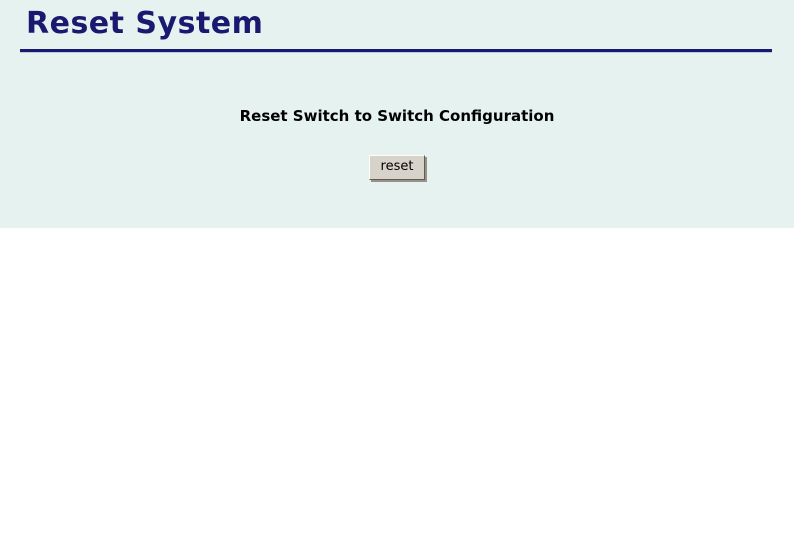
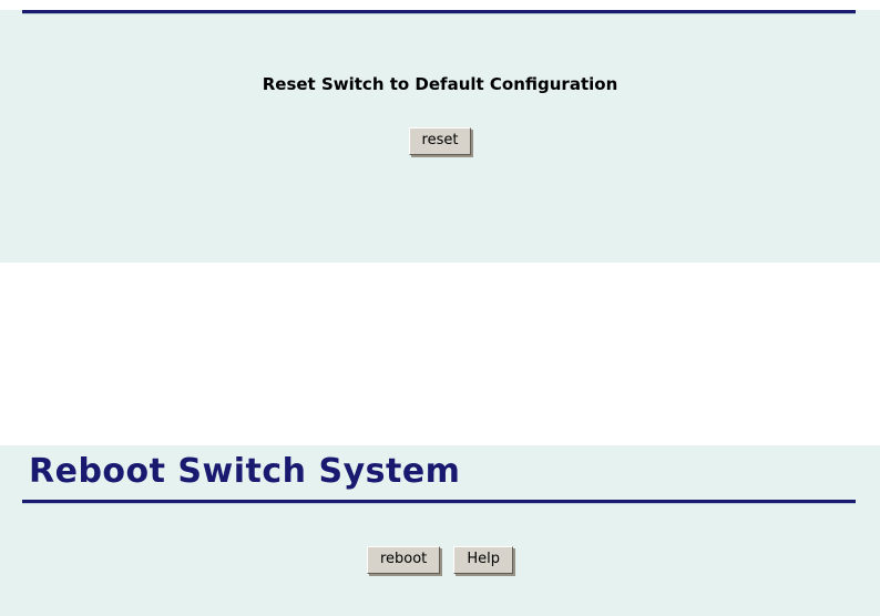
- Reset System
- Reset Switch to Switch Configuration
+ Reset Switch to Default Configuration
  reset
+ Reboot Switch System
+ reboot Help
